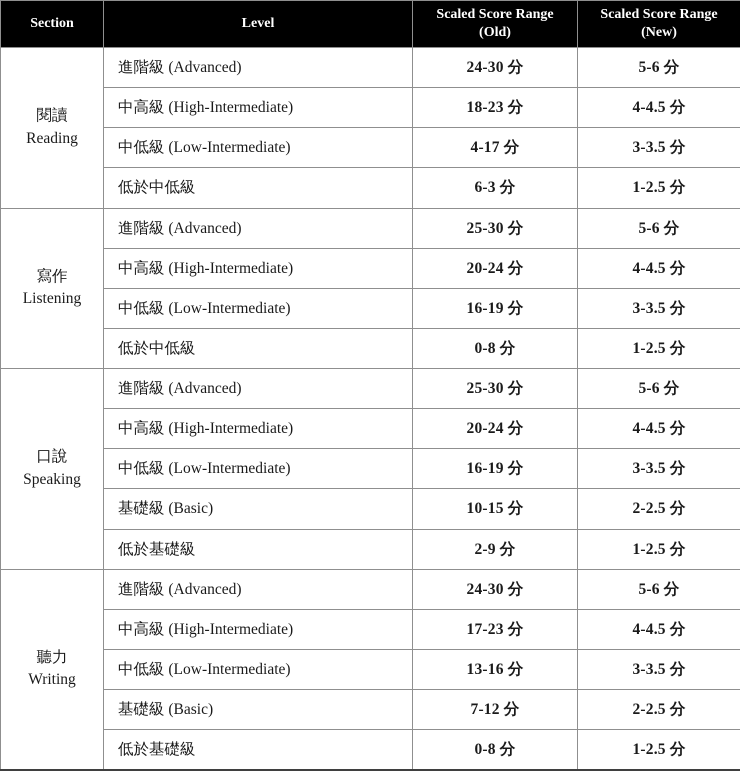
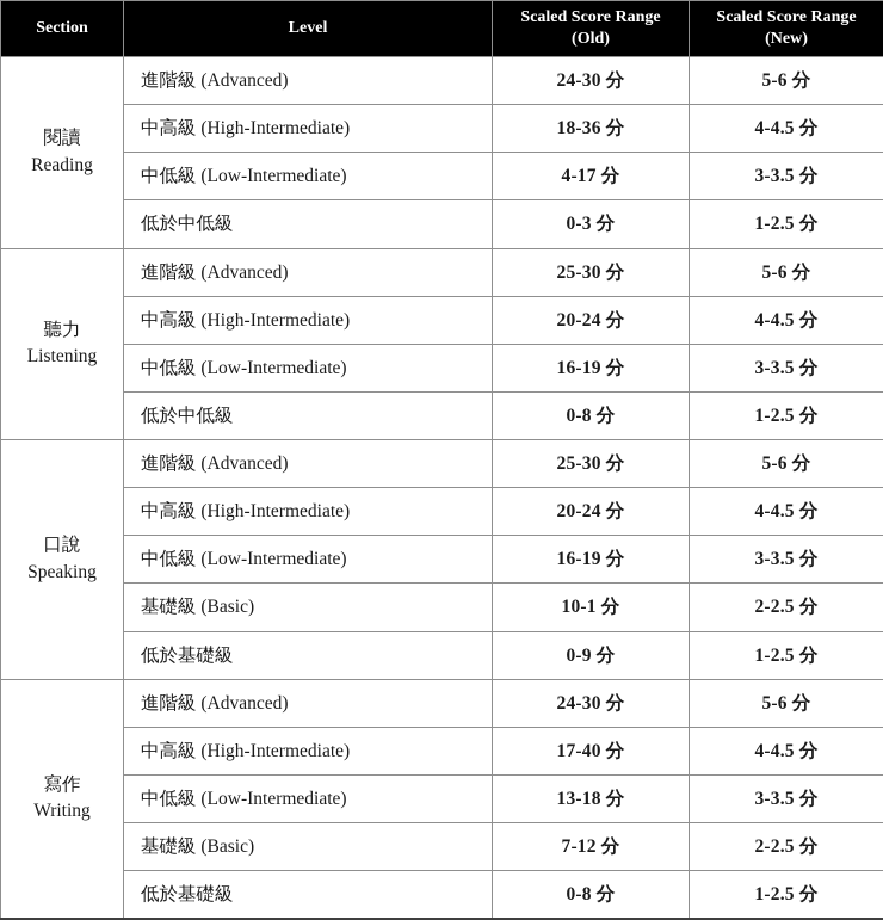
  Section	Level	Scaled Score Range (Old)	Scaled Score Range (New)
  閱讀Reading	進階級 (Advanced)	24-30 分	5-6 分
- 中高級 (High-Intermediate)	18-23 分	4-4.5 分
+ 中高級 (High-Intermediate)	18-36 分	4-4.5 分
  中低級 (Low-Intermediate)	4-17 分	3-3.5 分
- 低於中低級	6-3 分	1-2.5 分
+ 低於中低級	0-3 分	1-2.5 分
- 寫作Listening	進階級 (Advanced)	25-30 分	5-6 分
+ 聽力Listening	進階級 (Advanced)	25-30 分	5-6 分
  中高級 (High-Intermediate)	20-24 分	4-4.5 分
  中低級 (Low-Intermediate)	16-19 分	3-3.5 分
  低於中低級	0-8 分	1-2.5 分
  口說Speaking	進階級 (Advanced)	25-30 分	5-6 分
  中高級 (High-Intermediate)	20-24 分	4-4.5 分
  中低級 (Low-Intermediate)	16-19 分	3-3.5 分
- 基礎級 (Basic)	10-15 分	2-2.5 分
+ 基礎級 (Basic)	10-1 分	2-2.5 分
- 低於基礎級	2-9 分	1-2.5 分
+ 低於基礎級	0-9 分	1-2.5 分
- 聽力Writing	進階級 (Advanced)	24-30 分	5-6 分
+ 寫作Writing	進階級 (Advanced)	24-30 分	5-6 分
- 中高級 (High-Intermediate)	17-23 分	4-4.5 分
+ 中高級 (High-Intermediate)	17-40 分	4-4.5 分
- 中低級 (Low-Intermediate)	13-16 分	3-3.5 分
+ 中低級 (Low-Intermediate)	13-18 分	3-3.5 分
  基礎級 (Basic)	7-12 分	2-2.5 分
  低於基礎級	0-8 分	1-2.5 分
